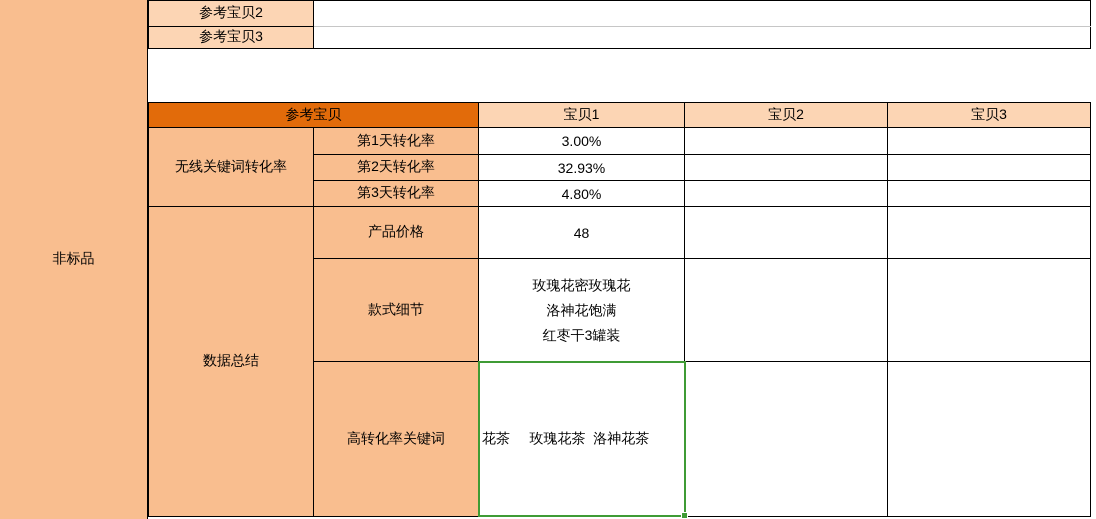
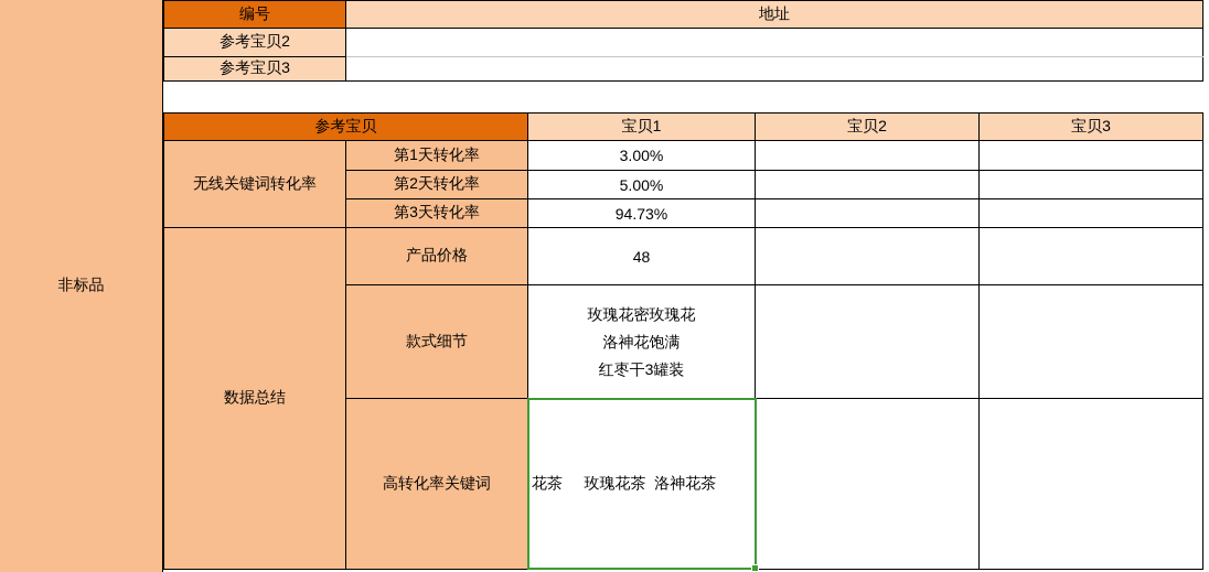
  非标品
+ 编号	地址
  参考宝贝2
  参考宝贝3
  参考宝贝	宝贝1	宝贝2	宝贝3
  无线关键词转化率	第1天转化率	3.00%
- 第2天转化率	32.93%
+ 第2天转化率	5.00%
- 第3天转化率	4.80%
+ 第3天转化率	94.73%
  数据总结	产品价格	48
  款式细节	玫瑰花密玫瑰花 洛神花饱满 红枣干3罐装
  高转化率关键词	花茶 玫瑰花茶 洛神花茶
